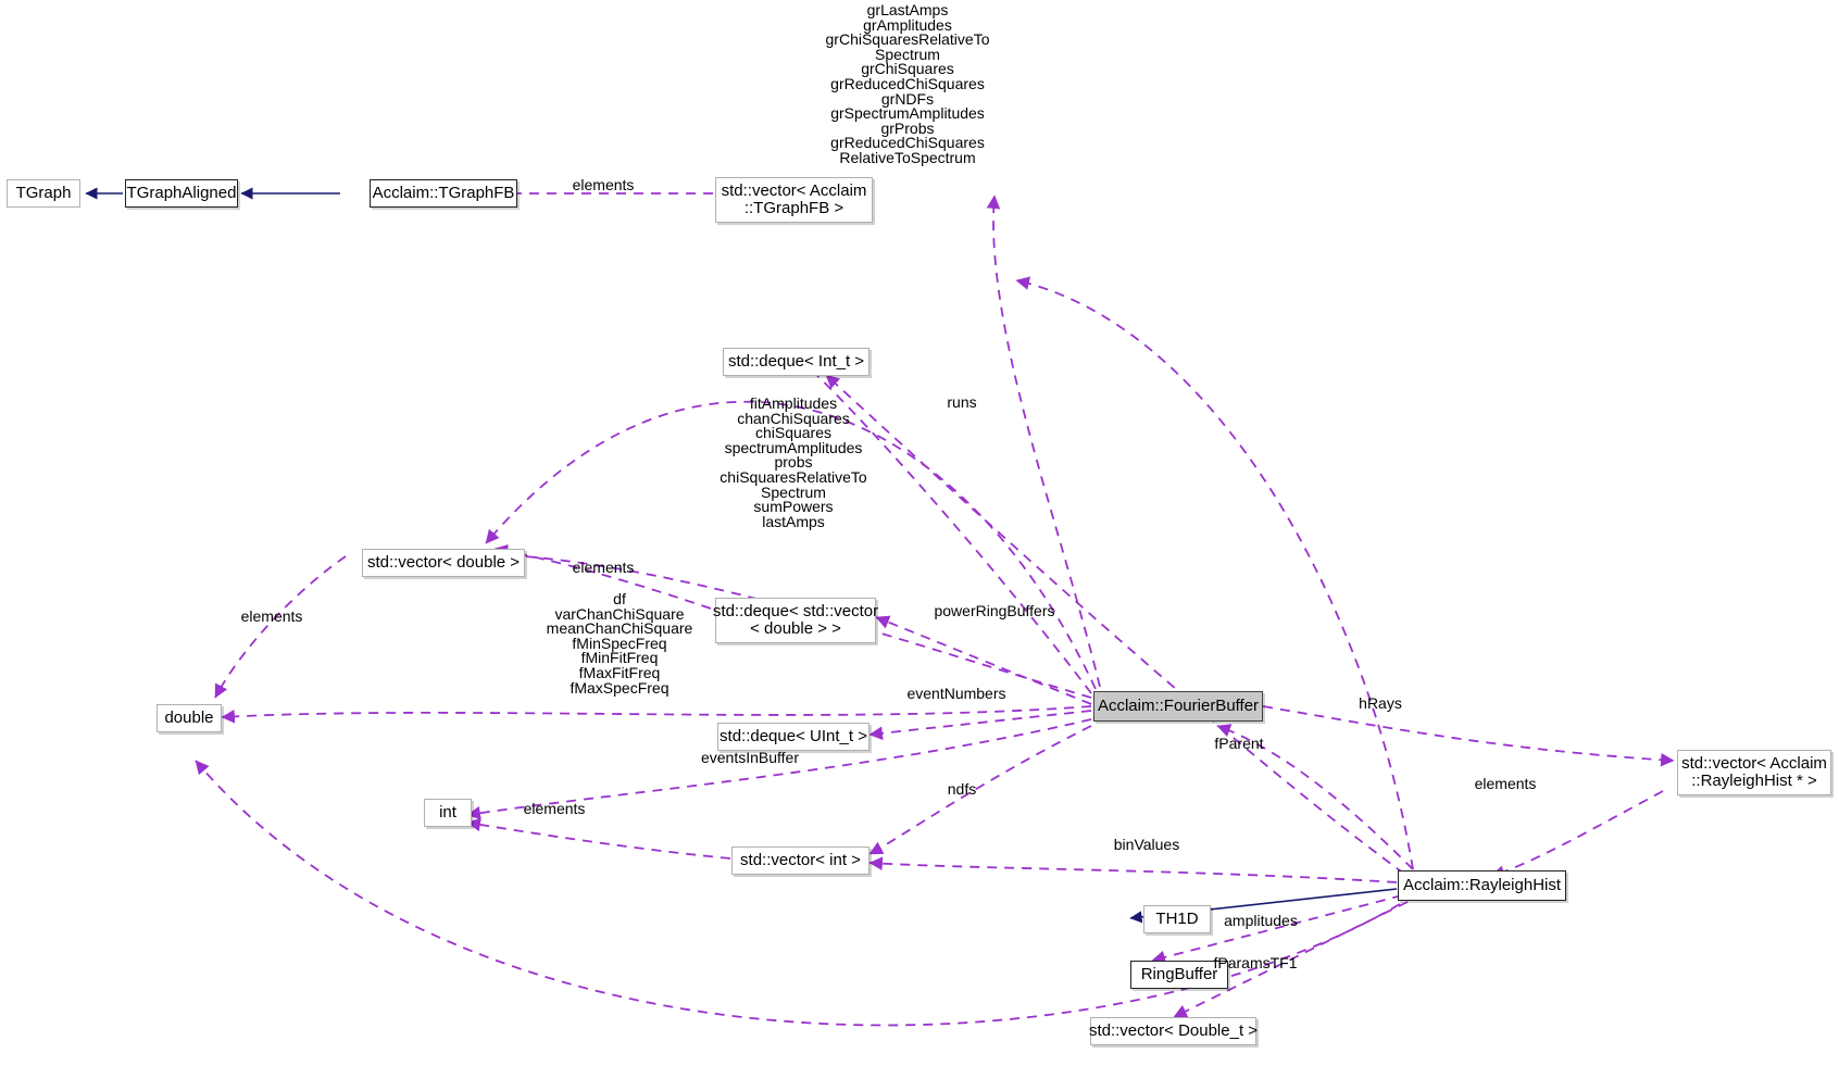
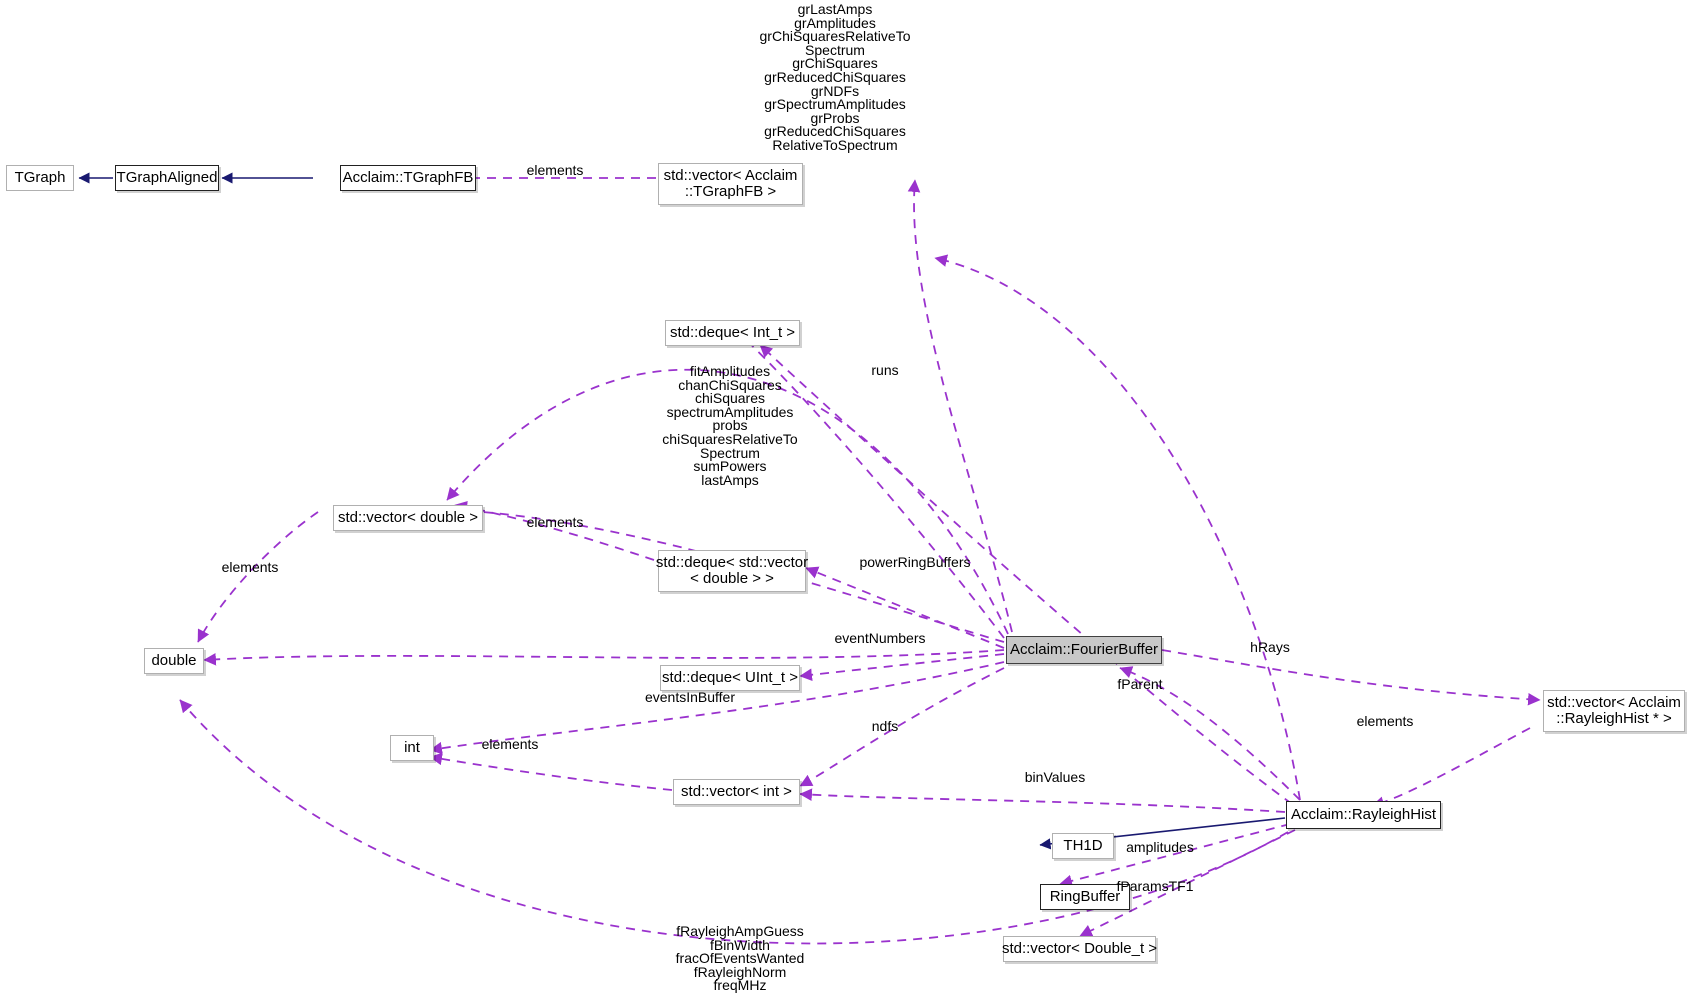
  TGraph
  TGraphAligned
  Acclaim::TGraphFB
  std::vector< Acclaim
  ::TGraphFB >
  std::deque< Int_t >
  std::vector< double >
  std::deque< std::vector
  < double > >
  double
  std::deque< UInt_t >
  int
  std::vector< int >
  Acclaim::FourierBuffer
  std::vector< Acclaim
  ::RayleighHist * >
  Acclaim::RayleighHist
  TH1D
  RingBuffer
  std::vector< Double_t >
  grLastAmps
  grAmplitudes
  grChiSquaresRelativeTo
  Spectrum
  grChiSquares
  grReducedChiSquares
  grNDFs
  grSpectrumAmplitudes
  grProbs
  grReducedChiSquares
  RelativeToSpectrum
  elements
  runs
  fitAmplitudes
  chanChiSquares
  chiSquares
  spectrumAmplitudes
  probs
  chiSquaresRelativeTo
  Spectrum
  sumPowers
  lastAmps
  elements
  elements
- df
- varChanChiSquare
- meanChanChiSquare
- fMinSpecFreq
- fMinFitFreq
- fMaxFitFreq
- fMaxSpecFreq
  powerRingBuffers
  eventNumbers
  eventsInBuffer
  elements
  ndfs
  binValues
  hRays
  fParent
  elements
  amplitudes
  fParamsTF1
+ fRayleighAmpGuess
+ fBinWidth
+ fracOfEventsWanted
+ fRayleighNorm
+ freqMHz
